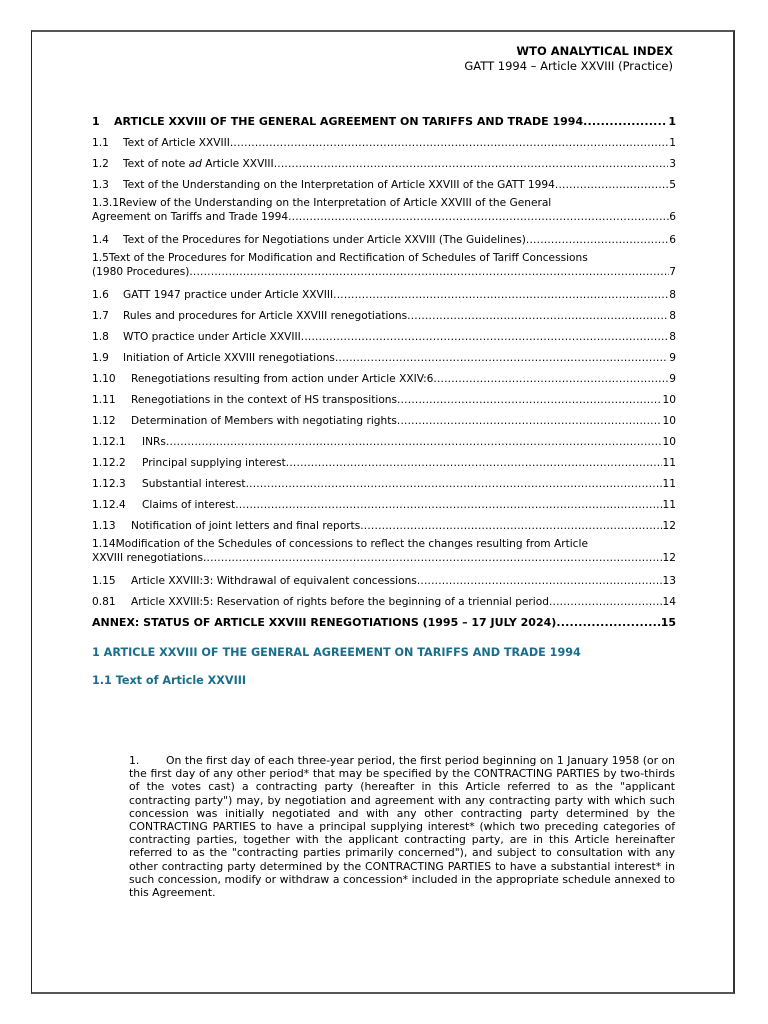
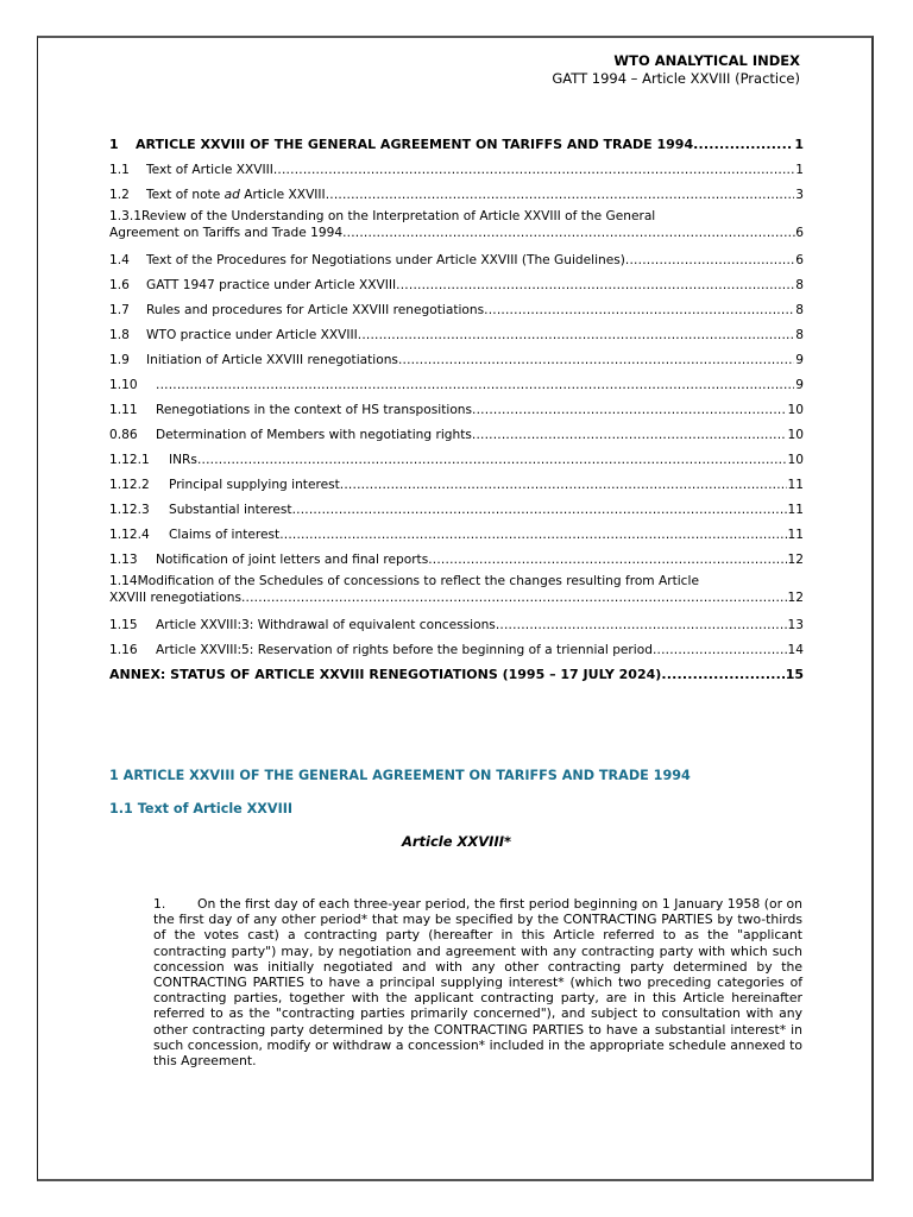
  WTO ANALYTICAL INDEX
  GATT 1994 – Article XXVIII (Practice)
  1
  ARTICLE XXVIII OF THE GENERAL AGREEMENT ON TARIFFS AND TRADE 1994
  1
  1.1
  Text of Article XXVIII
  1
  1.2
  Text of note ad Article XXVIII
  3
- 1.3
- Text of the Understanding on the Interpretation of Article XXVIII of the GATT 1994
- 5
  1.3.1Review of the Understanding on the Interpretation of Article XXVIII of the General
  Agreement on Tariffs and Trade 1994
  6
  1.4
  Text of the Procedures for Negotiations under Article XXVIII (The Guidelines)
  6
- 1.5Text of the Procedures for Modification and Rectification of Schedules of Tariff Concessions
- (1980 Procedures)
- 7
  1.6
  GATT 1947 practice under Article XXVIII
  8
  1.7
  Rules and procedures for Article XXVIII renegotiations
  8
  1.8
  WTO practice under Article XXVIII
  8
  1.9
  Initiation of Article XXVIII renegotiations
  9
  1.10
- Renegotiations resulting from action under Article XXIV:6
  9
  1.11
  Renegotiations in the context of HS transpositions
  10
- 1.12
+ 0.86
  Determination of Members with negotiating rights
  10
  1.12.1
  INRs
  10
  1.12.2
  Principal supplying interest
  11
  1.12.3
  Substantial interest
  11
  1.12.4
  Claims of interest
  11
  1.13
  Notification of joint letters and final reports
  12
  1.14Modification of the Schedules of concessions to reflect the changes resulting from Article
  XXVIII renegotiations
  12
  1.15
  Article XXVIII:3: Withdrawal of equivalent concessions
  13
- 0.81
+ 1.16
  Article XXVIII:5: Reservation of rights before the beginning of a triennial period
  14
  ANNEX: STATUS OF ARTICLE XXVIII RENEGOTIATIONS (1995 – 17 JULY 2024)
  15
  1 ARTICLE XXVIII OF THE GENERAL AGREEMENT ON TARIFFS AND TRADE 1994
  1.1 Text of Article XXVIII
+ Article XXVIII*
  1. On the first day of each three-year period, the first period beginning on 1 January 1958 (or on the first day of any other period* that may be specified by the CONTRACTING PARTIES by two-thirds of the votes cast) a contracting party (hereafter in this Article referred to as the "applicant contracting party") may, by negotiation and agreement with any contracting party with which such concession was initially negotiated and with any other contracting party determined by the CONTRACTING PARTIES to have a principal supplying interest* (which two preceding categories of contracting parties, together with the applicant contracting party, are in this Article hereinafter referred to as the "contracting parties primarily concerned"), and subject to consultation with any other contracting party determined by the CONTRACTING PARTIES to have a substantial interest* in such concession, modify or withdraw a concession* included in the appropriate schedule annexed to this Agreement.
